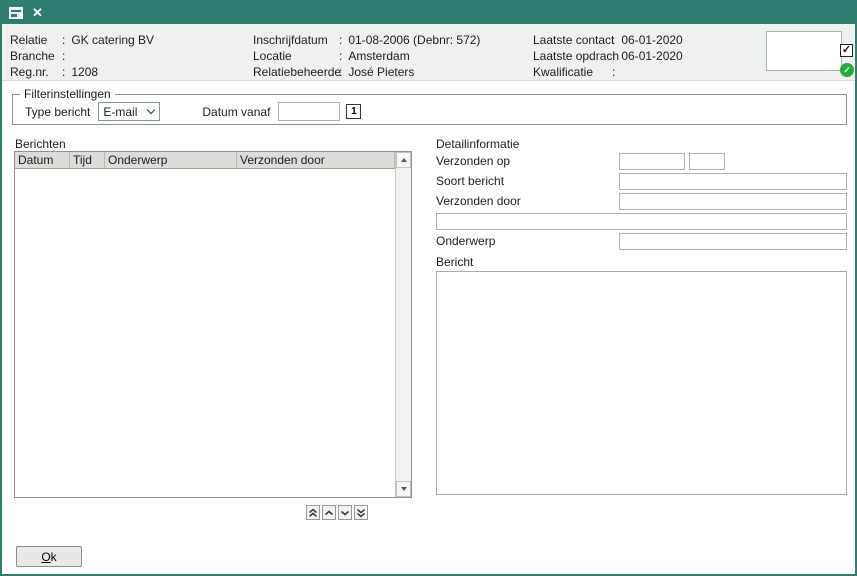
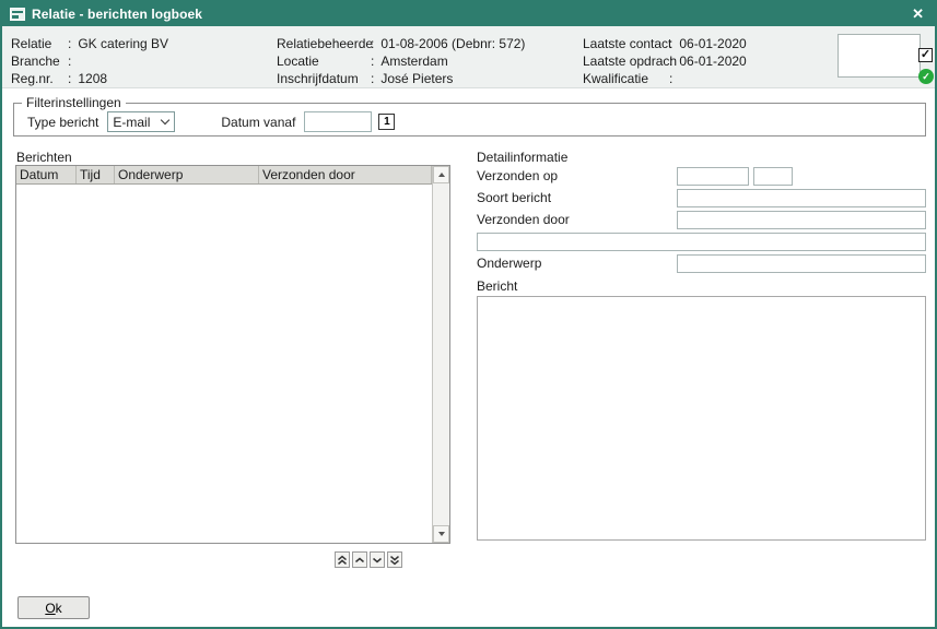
+ Relatie - berichten logboek
  ✕
  Relatie
  :
  GK catering BV
  Branche
  :
  Reg.nr.
  :
  1208
- Inschrijfdatum
+ Relatiebeheerde
  :
  01-08-2006 (Debnr: 572)
  Locatie
  :
  Amsterdam
- Relatiebeheerde
+ Inschrijfdatum
  :
  José Pieters
  Laatste contac
  :
  06-01-2020
  Laatste opdrach
  :
  06-01-2020
  Kwalificatie
  :
  ✓
  ✓
  Filterinstellingen
  Type bericht
  E-mail
  Datum vanaf
  1
  Berichten
  Datum
  Tijd
  Onderwerp
  Verzonden door
  Detailinformatie
  Verzonden op
  Soort bericht
  Verzonden door
  Onderwerp
  Bericht
  Ok
